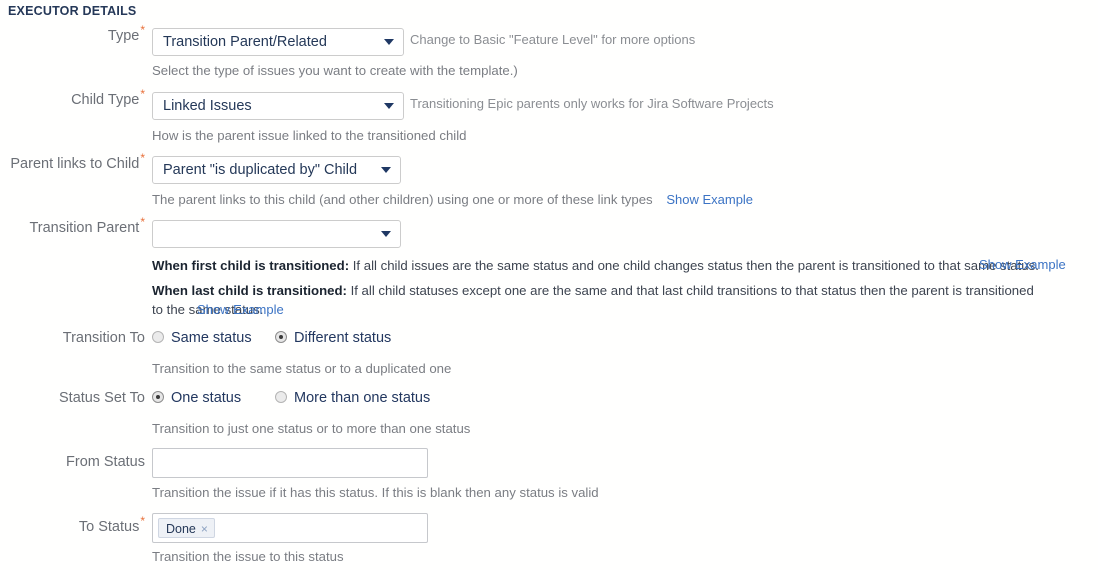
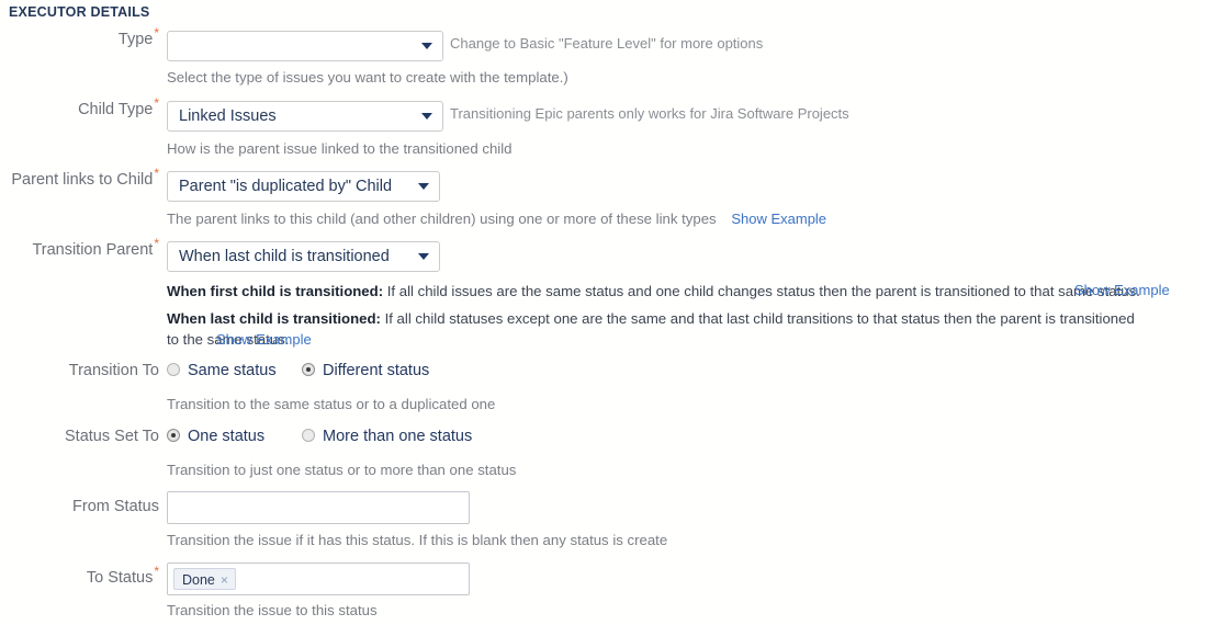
  EXECUTOR DETAILS
  Type*
- Transition Parent/Related
  Change to Basic "Feature Level" for more options
  Select the type of issues you want to create with the template.)
  Child Type*
  Linked Issues
  Transitioning Epic parents only works for Jira Software Projects
  How is the parent issue linked to the transitioned child
  Parent links to Child*
  Parent "is duplicated by" Child
  The parent links to this child (and other children) using one or more of these link types Show Example
  Transition Parent*
+ When last child is transitioned
  When first child is transitioned: If all child issues are the same status and one child changes status then the parent is transitioned to that same status.
  Show Example
  When last child is transitioned: If all child statuses except one are the same and that last child transitions to that status then the parent is transitioned to the same status.
  Show Example
  Transition To
  Same status
  Different status
  Transition to the same status or to a duplicated one
  Status Set To
  One status
  More than one status
  Transition to just one status or to more than one status
  From Status
- Transition the issue if it has this status. If this is blank then any status is valid
+ Transition the issue if it has this status. If this is blank then any status is create
  To Status*
  Done ×
  Transition the issue to this status
